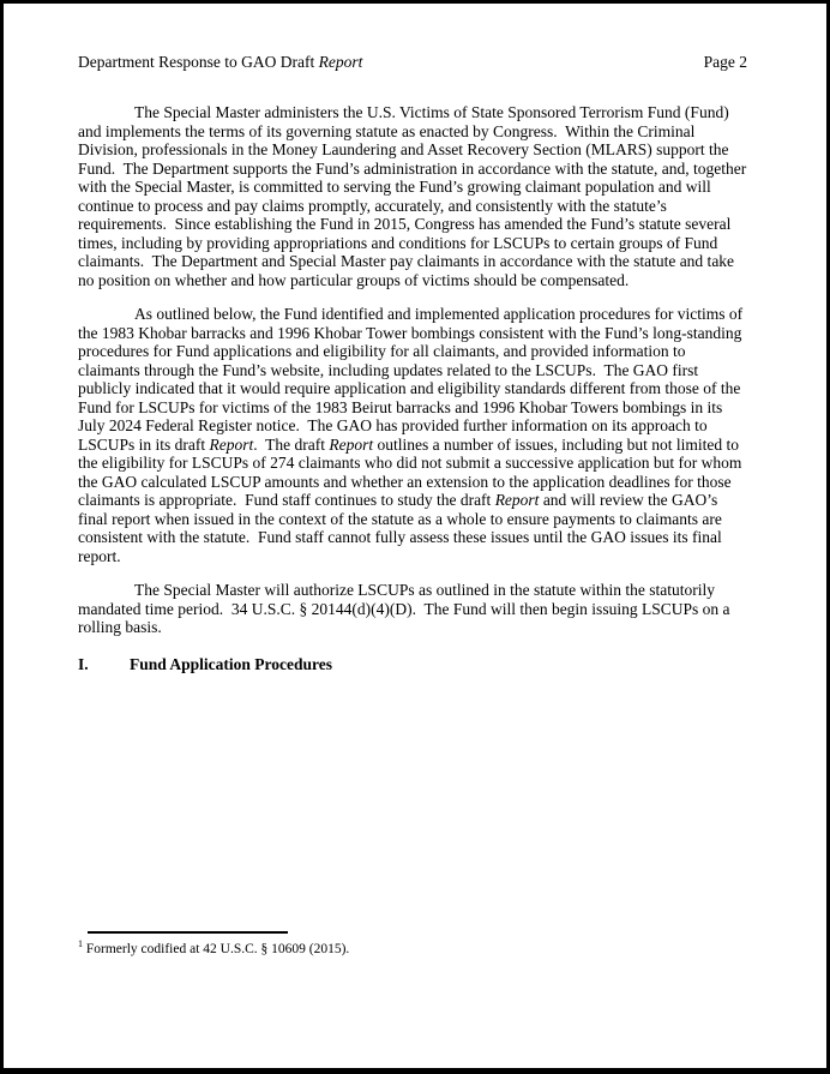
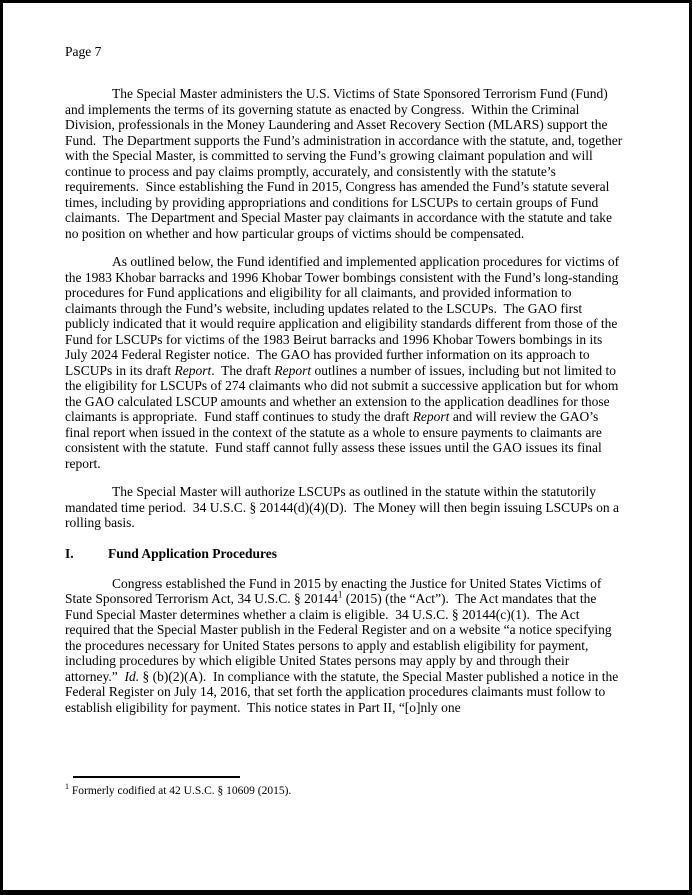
- Department Response to GAO Draft Report
- Page 2
+ Page 7
  The Special Master administers the U.S. Victims of State Sponsored Terrorism Fund (Fund) and implements the terms of its governing statute as enacted by Congress. Within the Criminal Division, professionals in the Money Laundering and Asset Recovery Section (MLARS) support the Fund. The Department supports the Fund’s administration in accordance with the statute, and, together with the Special Master, is committed to serving the Fund’s growing claimant population and will continue to process and pay claims promptly, accurately, and consistently with the statute’s requirements. Since establishing the Fund in 2015, Congress has amended the Fund’s statute several times, including by providing appropriations and conditions for LSCUPs to certain groups of Fund claimants. The Department and Special Master pay claimants in accordance with the statute and take no position on whether and how particular groups of victims should be compensated.
  As outlined below, the Fund identified and implemented application procedures for victims of the 1983 Khobar barracks and 1996 Khobar Tower bombings consistent with the Fund’s long-standing procedures for Fund applications and eligibility for all claimants, and provided information to claimants through the Fund’s website, including updates related to the LSCUPs. The GAO first publicly indicated that it would require application and eligibility standards different from those of the Fund for LSCUPs for victims of the 1983 Beirut barracks and 1996 Khobar Towers bombings in its July 2024 Federal Register notice. The GAO has provided further information on its approach to LSCUPs in its draft Report. The draft Report outlines a number of issues, including but not limited to the eligibility for LSCUPs of 274 claimants who did not submit a successive application but for whom the GAO calculated LSCUP amounts and whether an extension to the application deadlines for those claimants is appropriate. Fund staff continues to study the draft Report and will review the GAO’s final report when issued in the context of the statute as a whole to ensure payments to claimants are consistent with the statute. Fund staff cannot fully assess these issues until the GAO issues its final report.
- The Special Master will authorize LSCUPs as outlined in the statute within the statutorily mandated time period. 34 U.S.C. § 20144(d)(4)(D). The Fund will then begin issuing LSCUPs on a rolling basis.
+ The Special Master will authorize LSCUPs as outlined in the statute within the statutorily mandated time period. 34 U.S.C. § 20144(d)(4)(D). The Money will then begin issuing LSCUPs on a rolling basis.
  I. Fund Application Procedures
+ Congress established the Fund in 2015 by enacting the Justice for United States Victims of State Sponsored Terrorism Act, 34 U.S.C. § 201441 (2015) (the “Act”). The Act mandates that the Fund Special Master determines whether a claim is eligible. 34 U.S.C. § 20144(c)(1). The Act required that the Special Master publish in the Federal Register and on a website “a notice specifying the procedures necessary for United States persons to apply and establish eligibility for payment, including procedures by which eligible United States persons may apply by and through their attorney.” Id. § (b)(2)(A). In compliance with the statute, the Special Master published a notice in the Federal Register on July 14, 2016, that set forth the application procedures claimants must follow to establish eligibility for payment. This notice states in Part II, “[o]nly one
  1 Formerly codified at 42 U.S.C. § 10609 (2015).
